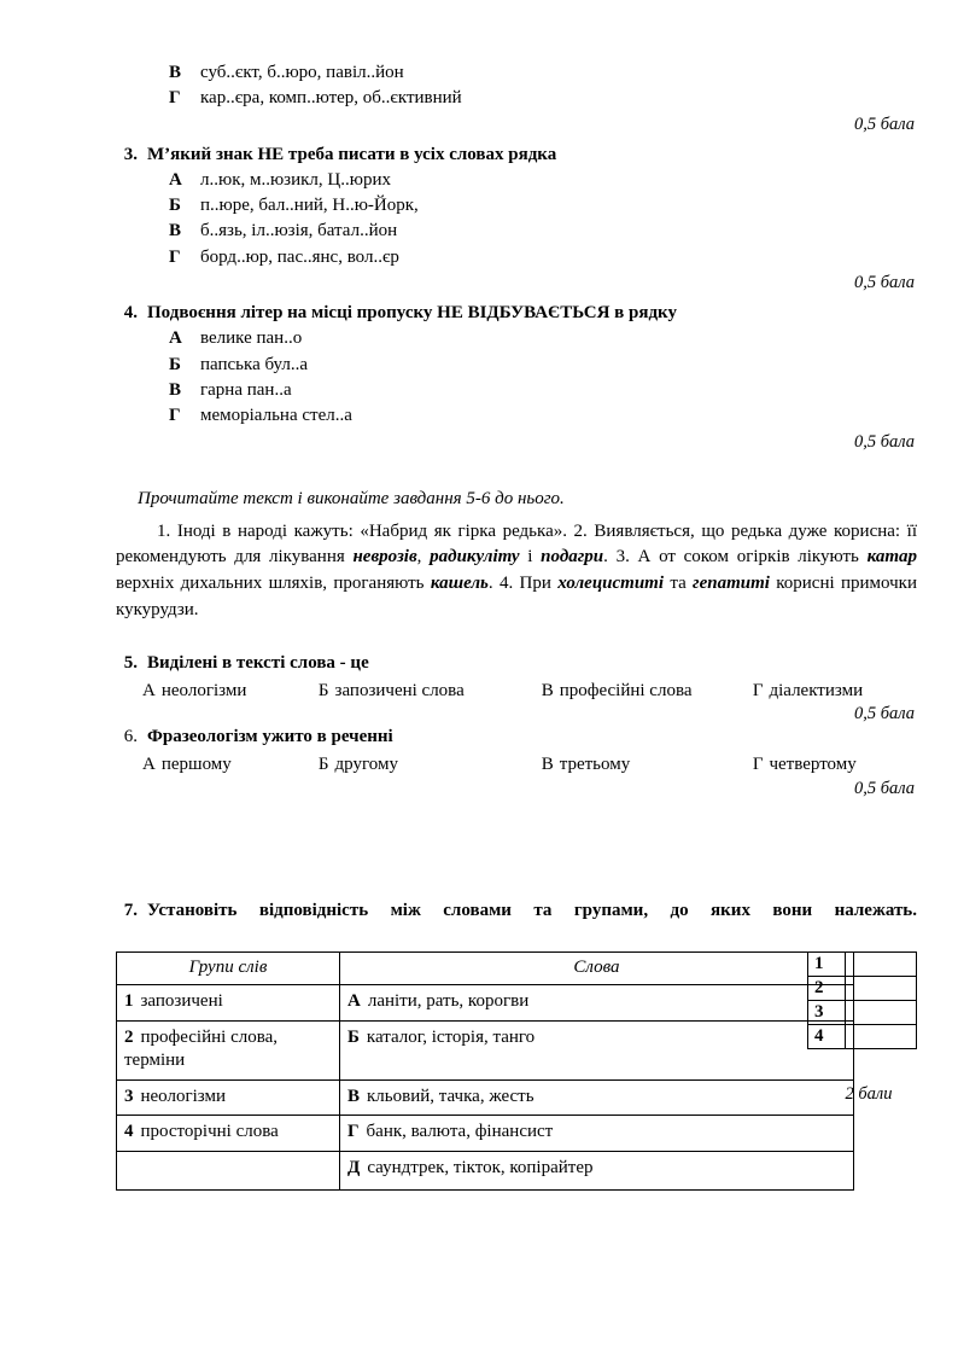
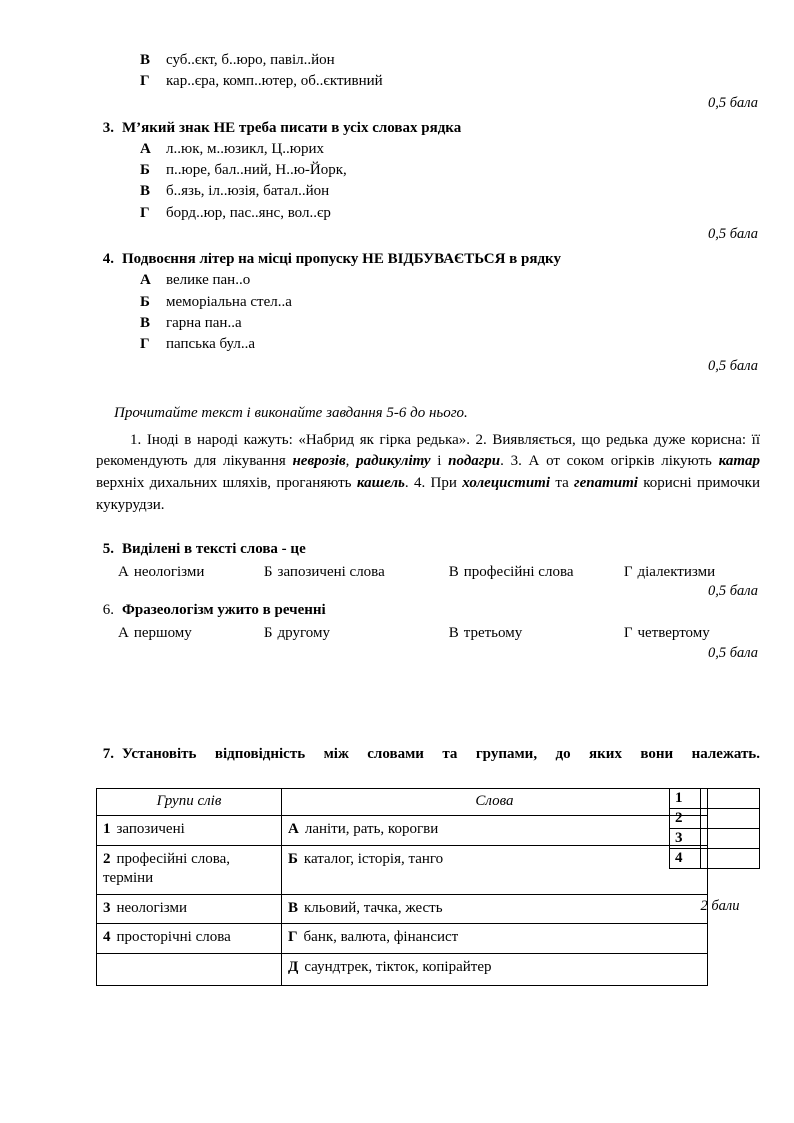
  В
  суб..єкт, б..юро, павіл..йон
  Г
  кар..єра, комп..ютер, об..єктивний
  0,5 бала
  3.
  М’який знак НЕ треба писати в усіх словах рядка
  А
  л..юк, м..юзикл, Ц..юрих
  Б
  п..юре, бал..ний, Н..ю-Йорк,
  В
  б..язь, іл..юзія, батал..йон
  Г
  борд..юр, пас..янс, вол..єр
  0,5 бала
  4.
  Подвоєння літер на місці пропуску НЕ ВІДБУВАЄТЬСЯ в рядку
  А
  велике пан..о
  Б
- папська бул..а
+ меморіальна стел..а
  В
  гарна пан..а
  Г
- меморіальна стел..а
+ папська бул..а
  0,5 бала
  Прочитайте текст і виконайте завдання 5-6 до нього.
  1. Іноді в народі кажуть: «Набрид як гірка редька». 2. Виявляється, що редька дуже корисна: її рекомендують для лікування неврозів, радикуліту і подагри. 3. А от соком огірків лікують катар верхніх дихальних шляхів, проганяють кашель. 4. При холециститі та гепатиті корисні примочки кукурудзи.
  5.
  Виділені в тексті слова - це
  А
  неологізми
  Б
  запозичені слова
  В
  професійні слова
  Г
  діалектизми
  0,5 бала
  6.
  Фразеологізм ужито в реченні
  А
  першому
  Б
  другому
  В
  третьому
  Г
  четвертому
  0,5 бала
  7.
  Установіть відповідність між словами та групами, до яких вони належать.
  Групи слів	Слова
  1 запозичені	А ланіти, рать, корогви
  2 професійні слова, терміни	Б каталог, історія, танго
  3 неологізми	В кльовий, тачка, жесть
  4 просторічні слова	Г банк, валюта, фінансист
  	Д саундтрек, тікток, копірайтер
  1
  2
  3
  4
  2 бали
